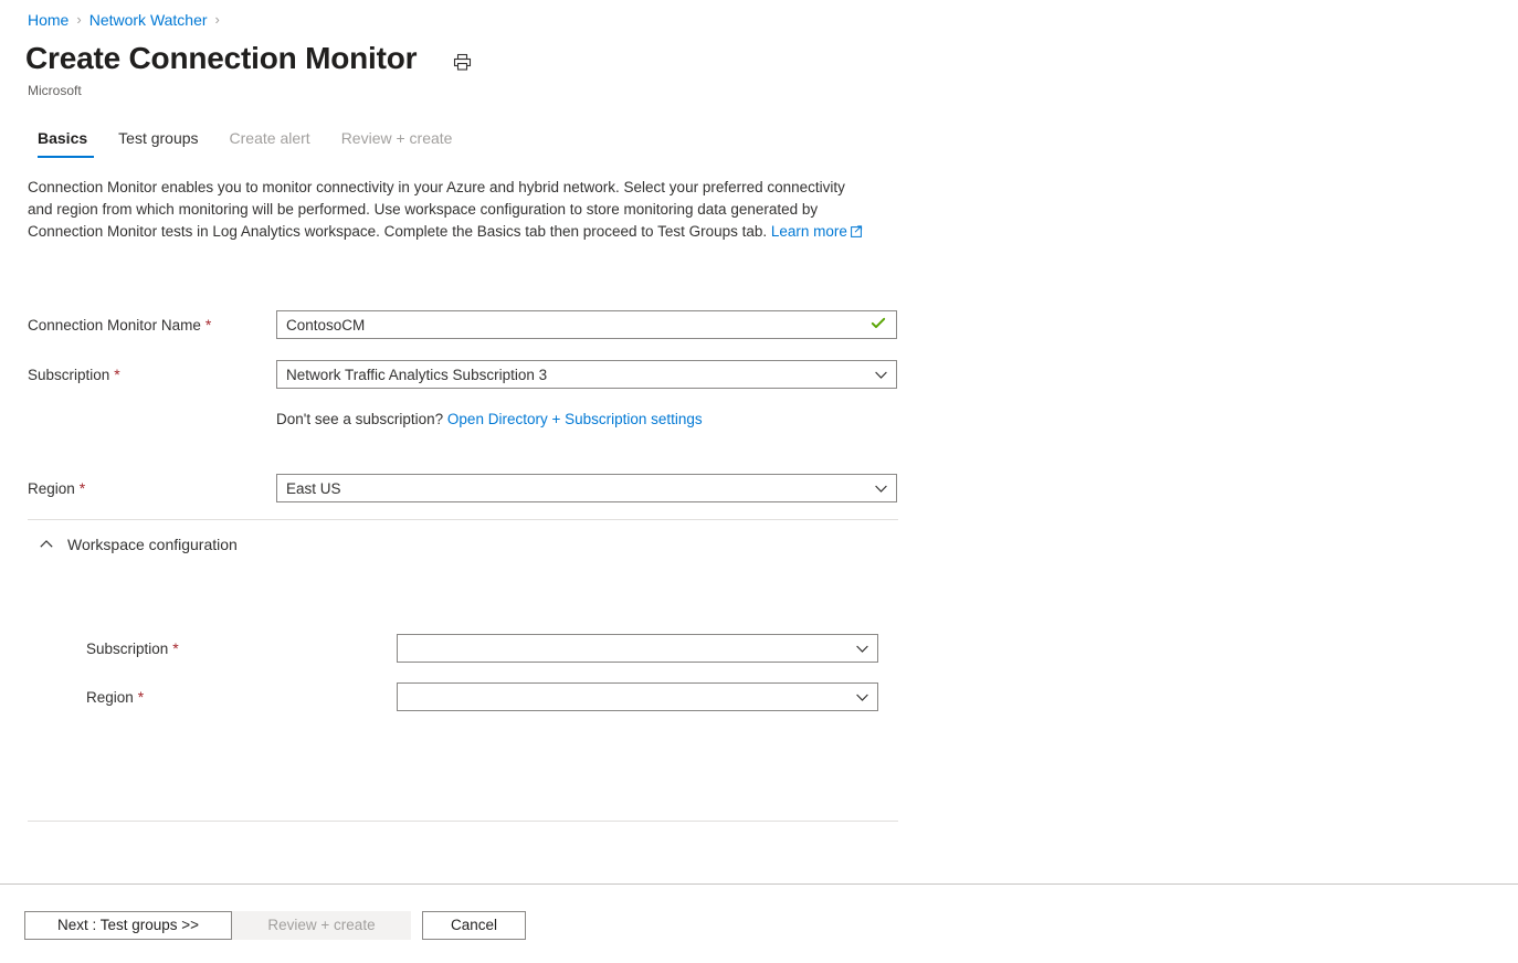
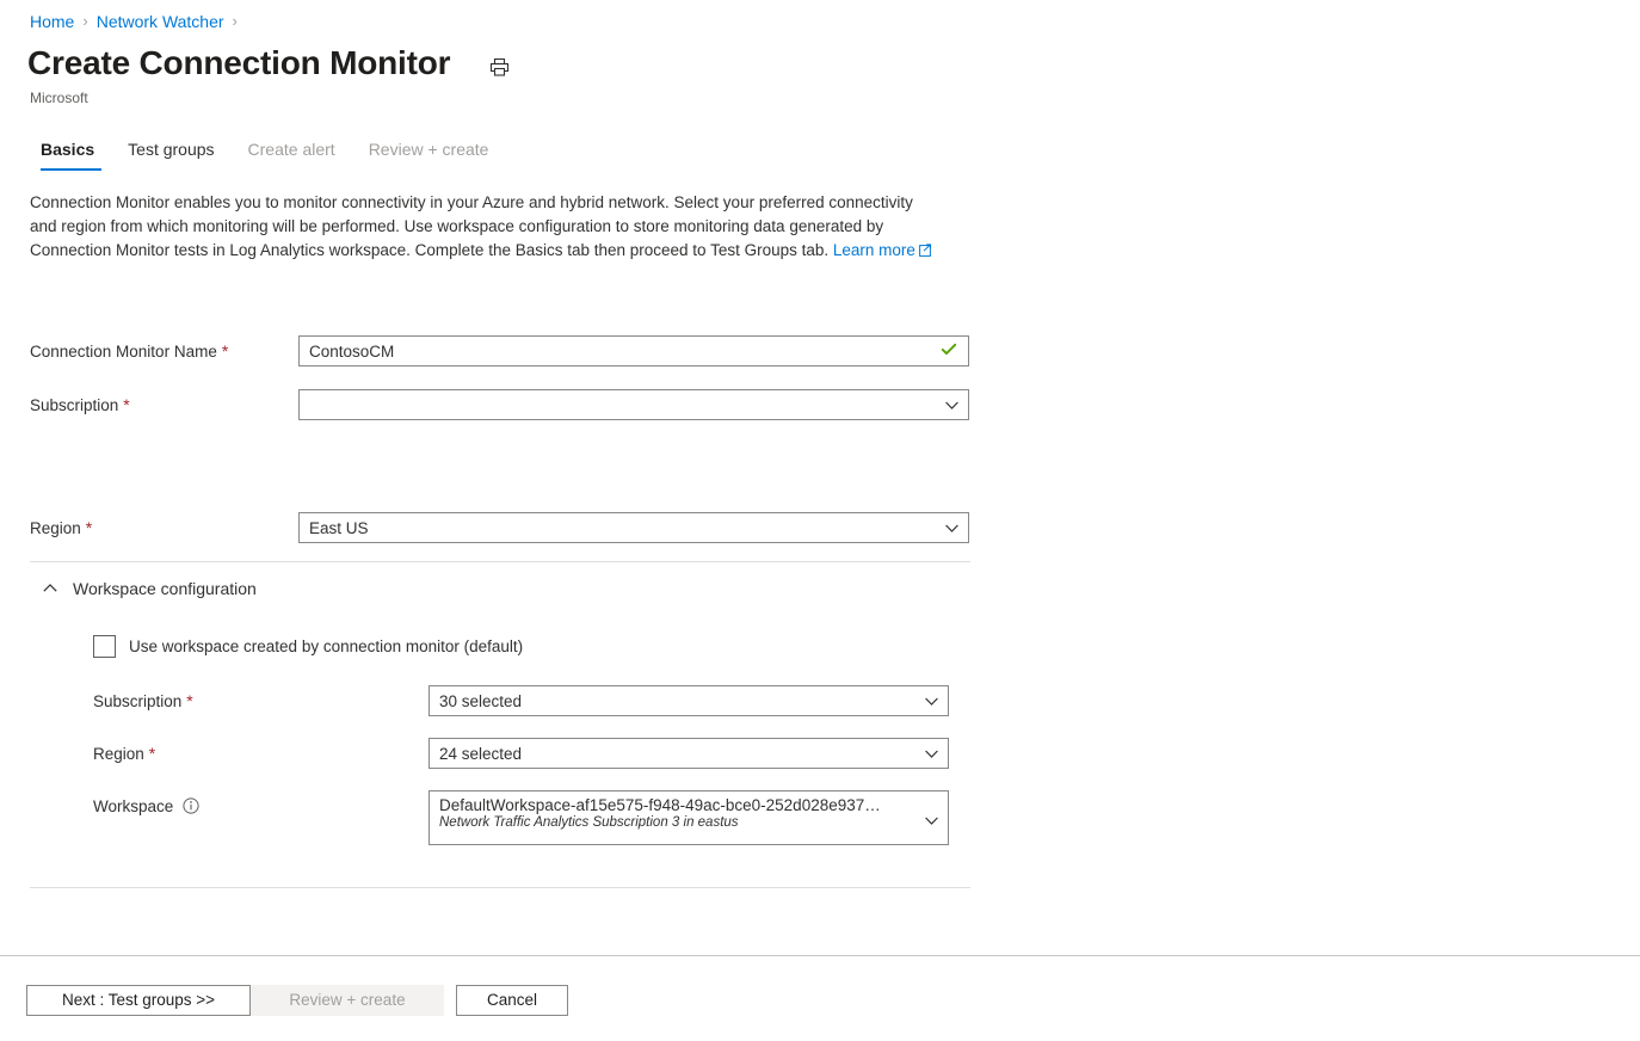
  Home
  ›
  Network Watcher
  ›
  Create Connection Monitor
  Microsoft
  Basics
  Test groups
  Create alert
  Review + create
  Connection Monitor enables you to monitor connectivity in your Azure and hybrid network. Select your preferred connectivity and region from which monitoring will be performed. Use workspace configuration to store monitoring data generated by Connection Monitor tests in Log Analytics workspace. Complete the Basics tab then proceed to Test Groups tab. Learn more
  Connection Monitor Name *
  ContosoCM
  Subscription *
- Network Traffic Analytics Subscription 3
- Don't see a subscription? Open Directory + Subscription settings
  Region *
  East US
  Workspace configuration
+ Use workspace created by connection monitor (default)
  Subscription *
+ 30 selected
  Region *
+ 24 selected
+ Workspace
+ DefaultWorkspace-af15e575-f948-49ac-bce0-252d028e937…
+ Network Traffic Analytics Subscription 3 in eastus
  Next : Test groups >>
  Review + create
  Cancel
